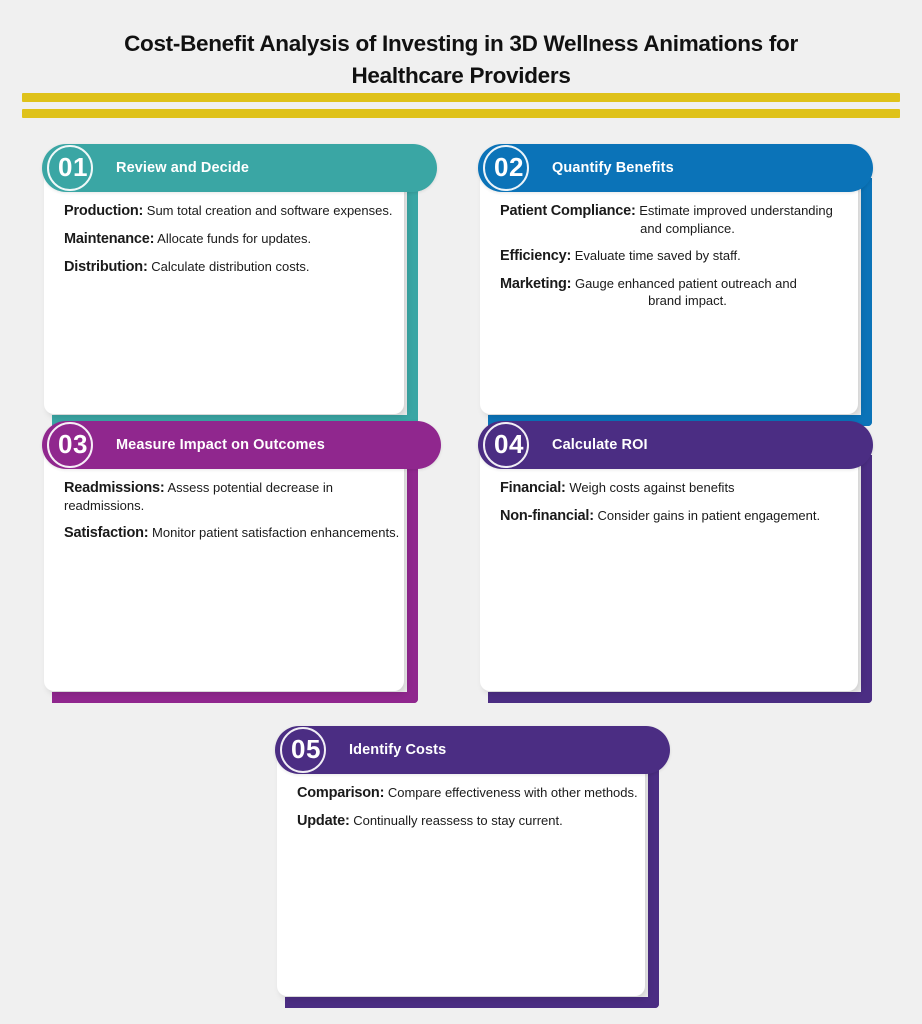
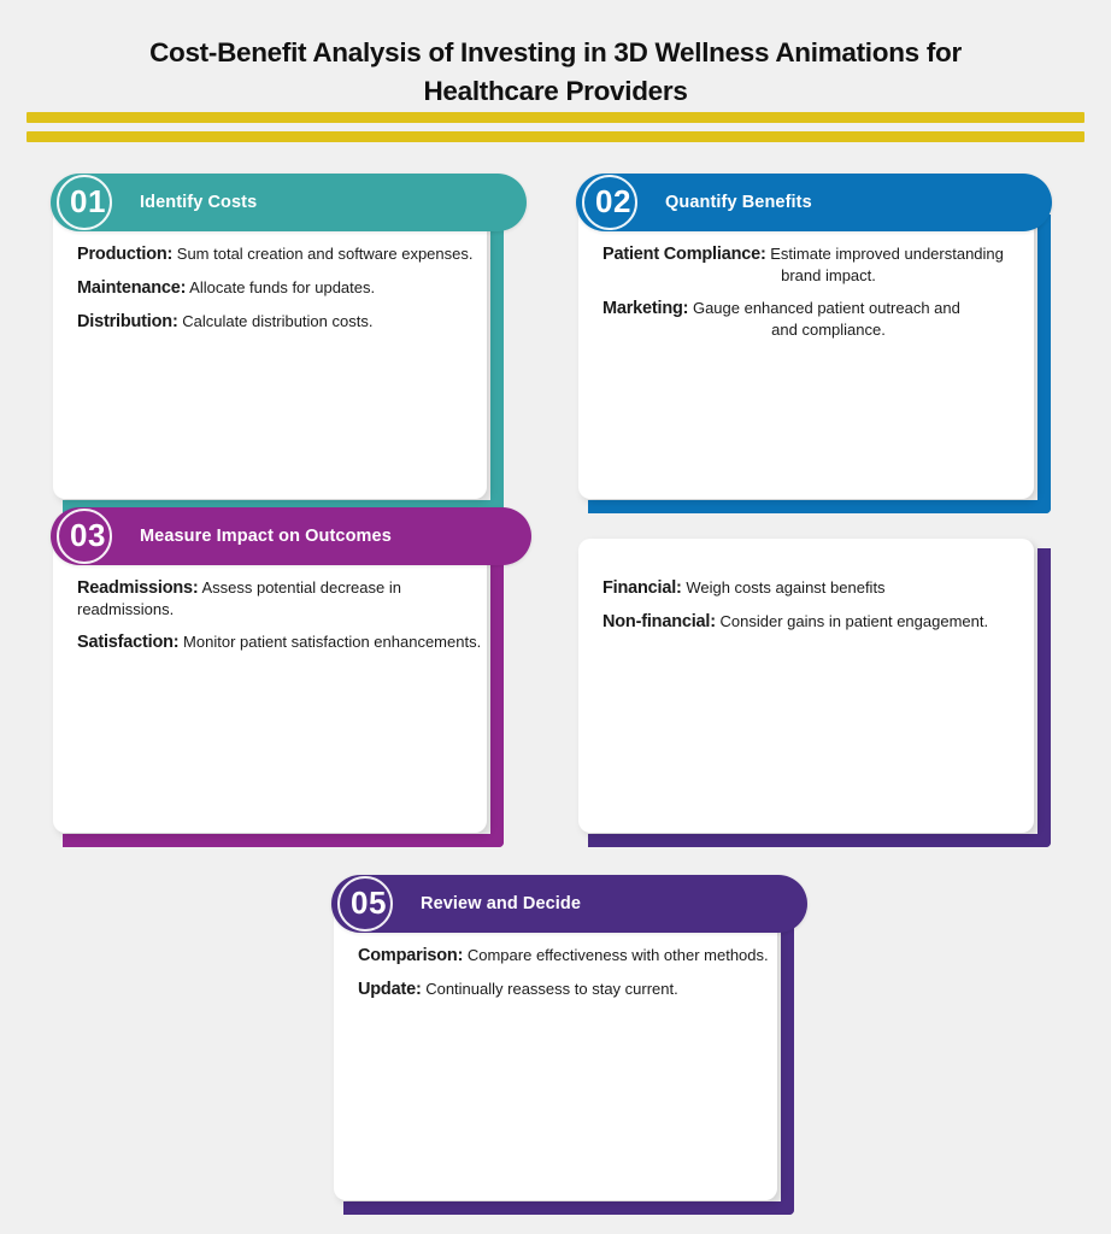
  Cost-Benefit Analysis of Investing in 3D Wellness Animations for Healthcare Providers
  01
- Review and Decide
+ Identify Costs
  Production: Sum total creation and software expenses.
  Maintenance: Allocate funds for updates.
  Distribution: Calculate distribution costs.
  02
  Quantify Benefits
  Patient Compliance: Estimate improved understanding
- and compliance.
+ brand impact.
- Efficiency: Evaluate time saved by staff.
  Marketing: Gauge enhanced patient outreach and
- brand impact.
+ and compliance.
  03
  Measure Impact on Outcomes
  Readmissions: Assess potential decrease in readmissions.
  Satisfaction: Monitor patient satisfaction enhancements.
- 04
- Calculate ROI
  Financial: Weigh costs against benefits
  Non-financial: Consider gains in patient engagement.
  05
- Identify Costs
+ Review and Decide
  Comparison: Compare effectiveness with other methods.
  Update: Continually reassess to stay current.
